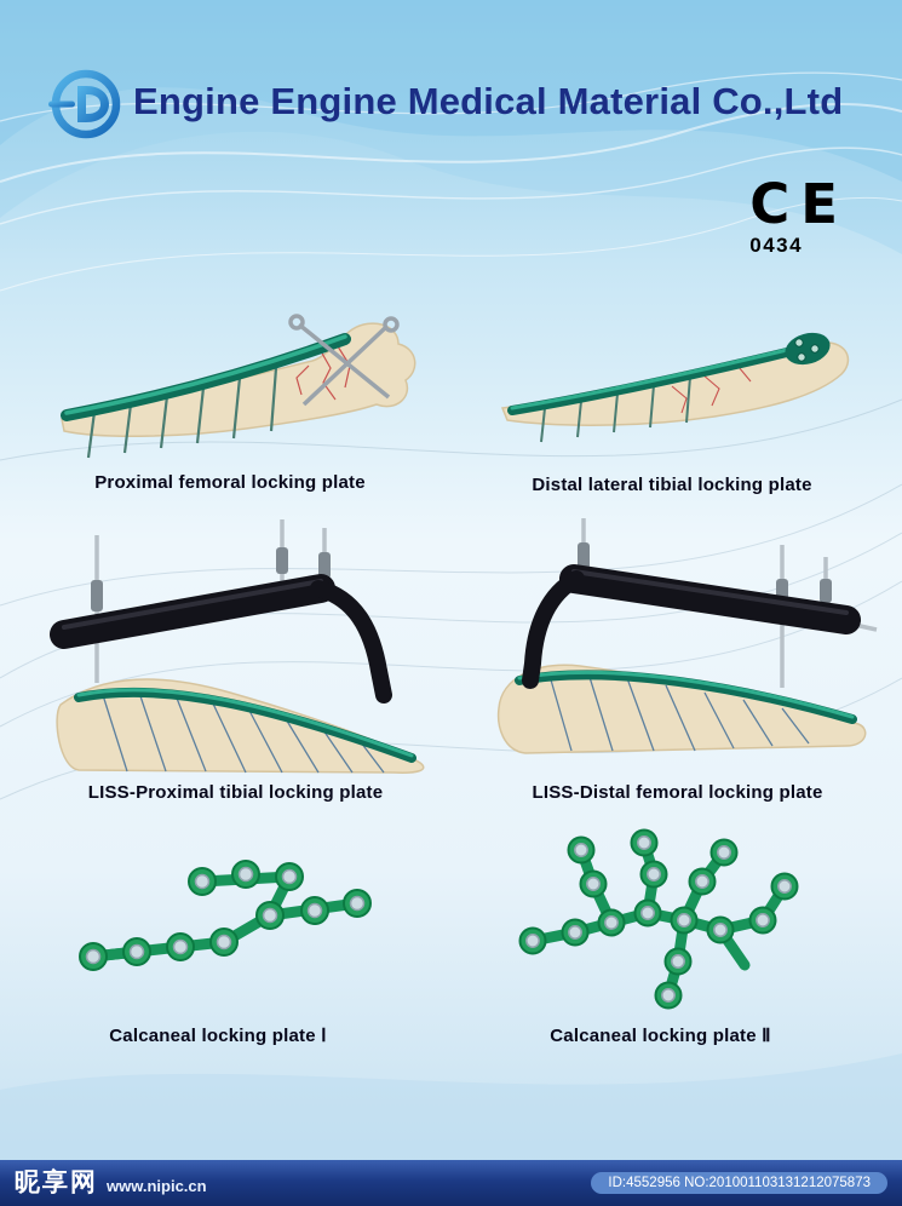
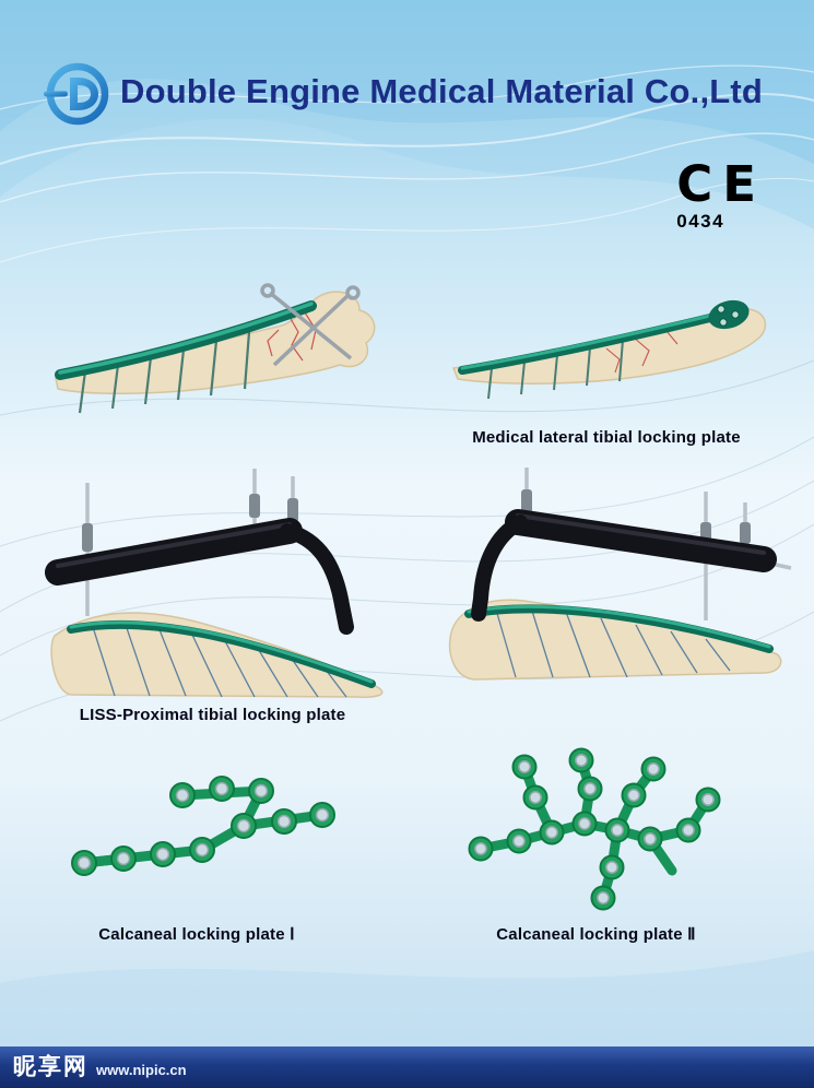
- Engine Engine Medical Material Co.,Ltd
+ Double Engine Medical Material Co.,Ltd
  CE
  0434
- Proximal femoral locking plate
- Distal lateral tibial locking plate
+ Medical lateral tibial locking plate
  LISS-Proximal tibial locking plate
- LISS-Distal femoral locking plate
  Calcaneal locking plate Ⅰ
  Calcaneal locking plate Ⅱ
  昵享网
  www.nipic.cn
- ID:4552956 NO:201001103131212075873
